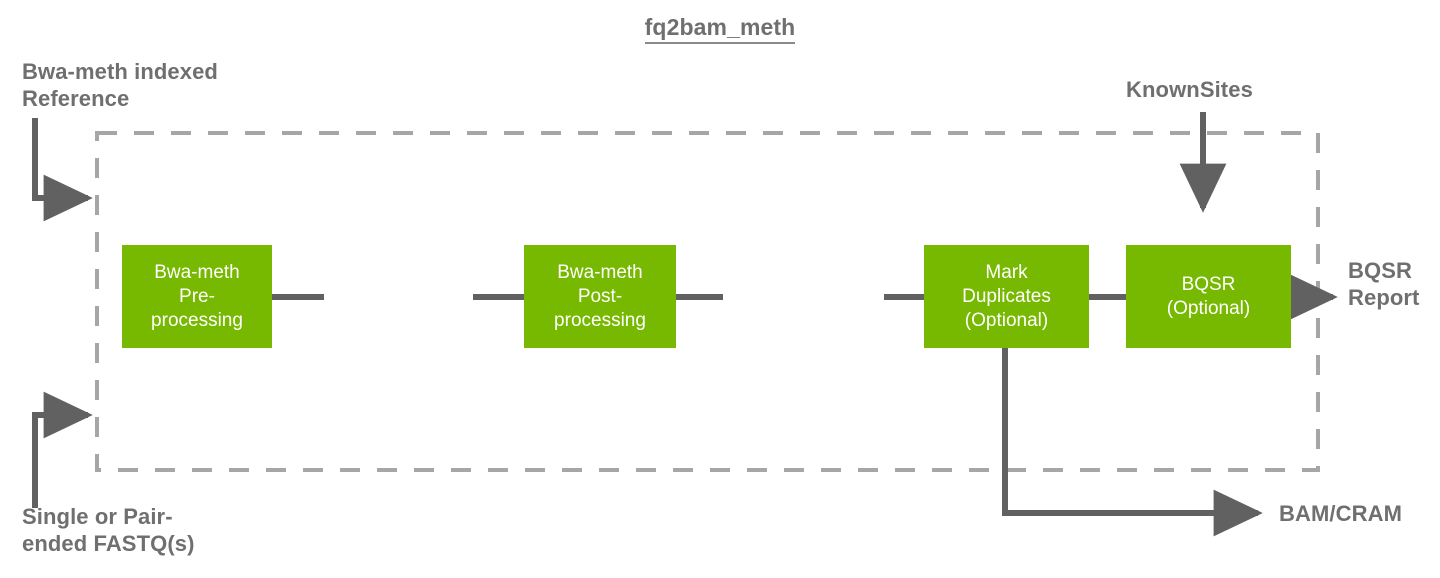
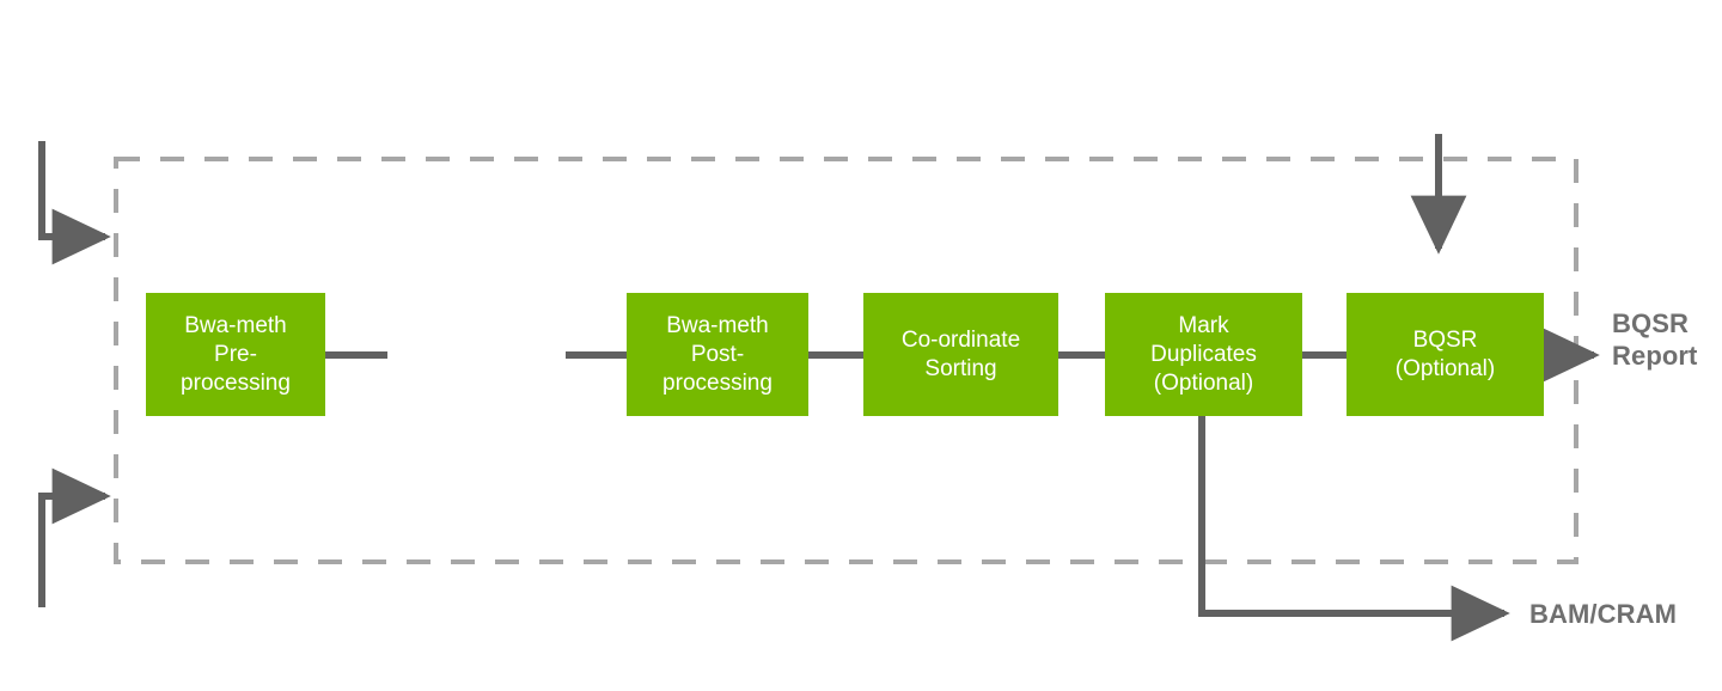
- fq2bam_meth
- Bwa-meth indexed
- Reference
- Single or Pair-
- ended FASTQ(s)
- KnownSites
  BQSR
  Report
  BAM/CRAM
  Bwa-meth
  Pre-
  processing
  Bwa-meth
  Post-
  processing
+ Co-ordinate
+ Sorting
  Mark
  Duplicates
  (Optional)
  BQSR
  (Optional)
